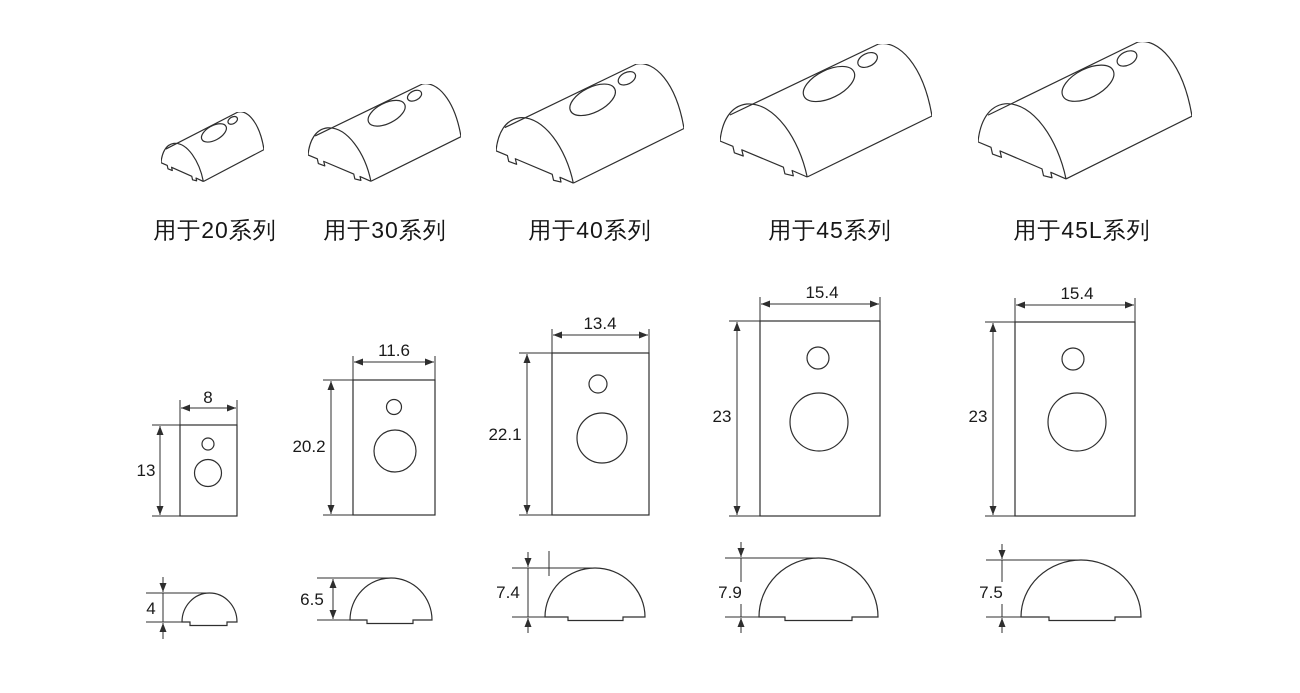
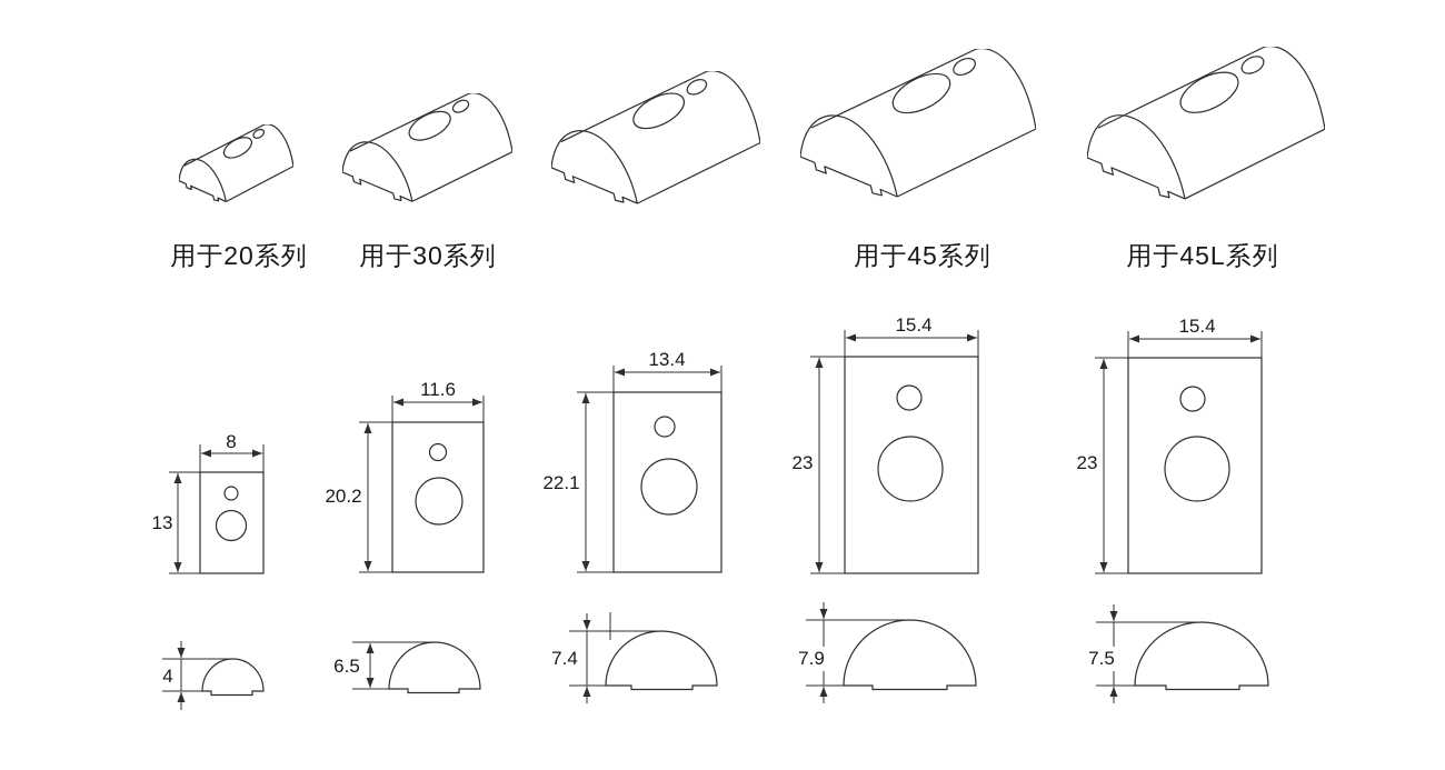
  8
  13
  11.6
  20.2
  13.4
  22.1
  15.4
  23
  15.4
  23
  4
  6.5
  7.4
  7.9
  7.5
  用于20系列
  用于30系列
- 用于40系列
  用于45系列
  用于45L系列
